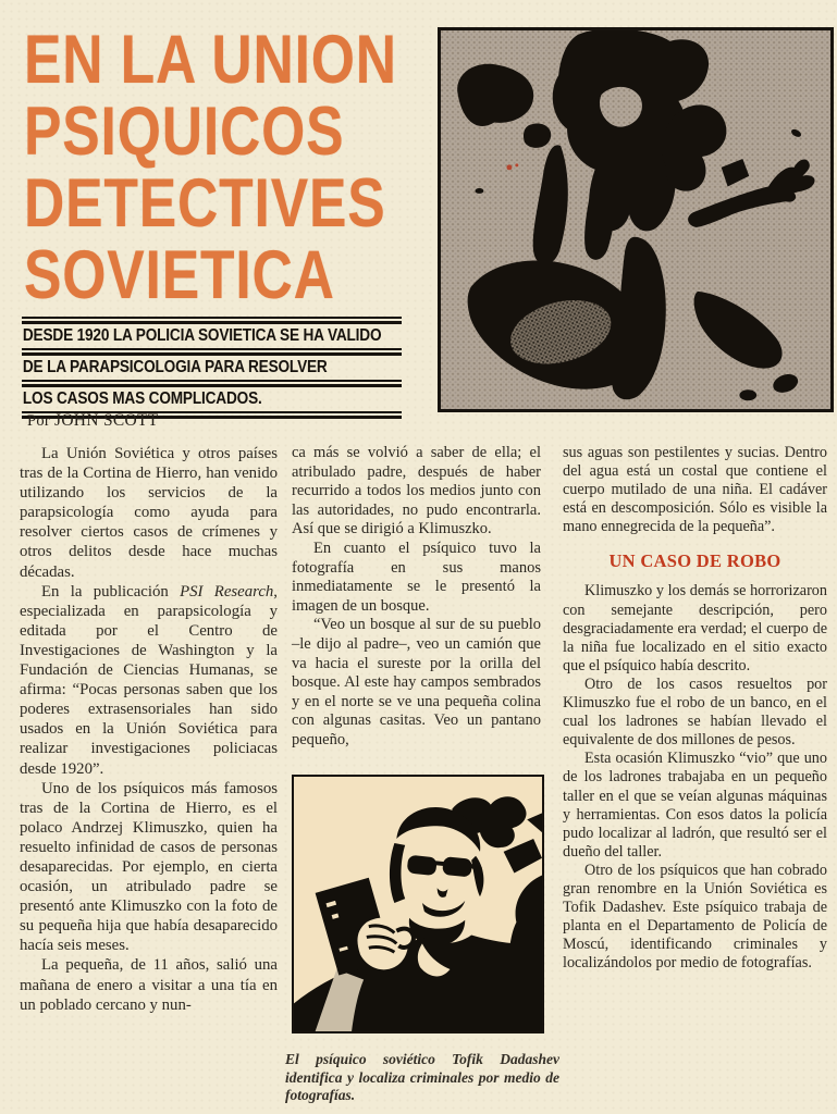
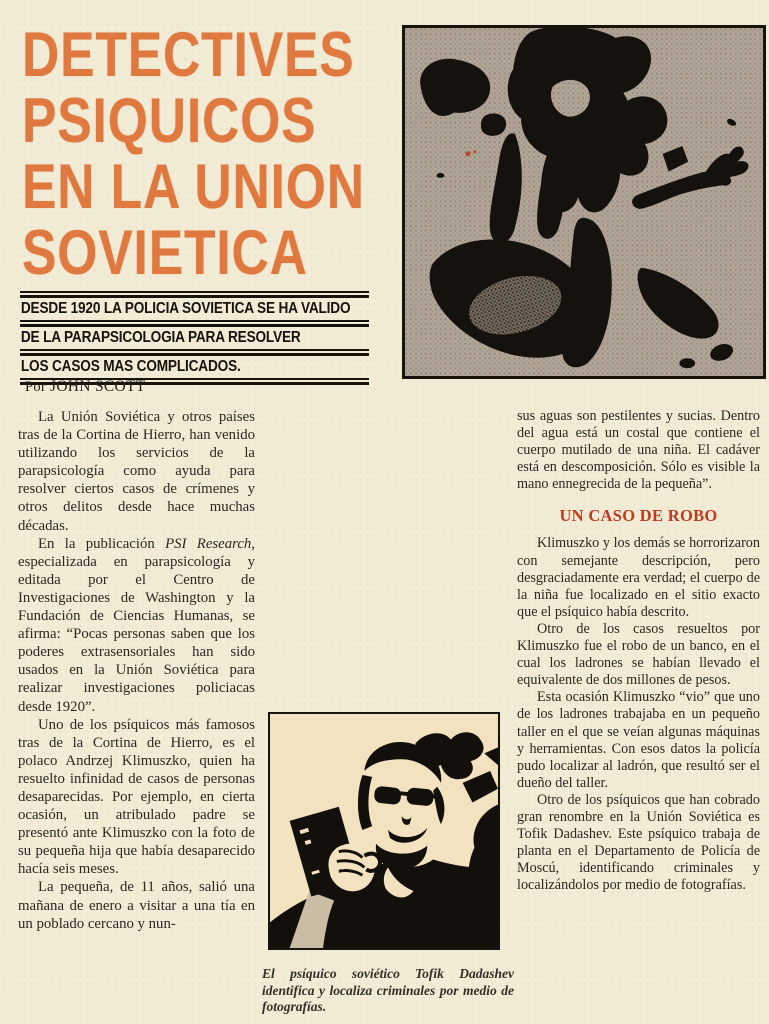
- EN LA UNION
+ DETECTIVES
  PSIQUICOS
- DETECTIVES
+ EN LA UNION
  SOVIETICA
  DESDE 1920 LA POLICIA SOVIETICA SE HA VALIDO
  DE LA PARAPSICOLOGIA PARA RESOLVER
  LOS CASOS MAS COMPLICADOS.
  Por JOHN SCOTT
  La Unión Soviética y otros países tras de la Cortina de Hierro, han venido utilizando los servicios de la parapsicología como ayuda para resolver ciertos casos de crímenes y otros delitos desde hace muchas décadas.
  En la publicación PSI Research, especializada en parapsicología y editada por el Centro de Investigaciones de Washington y la Fundación de Ciencias Humanas, se afirma: “Pocas personas saben que los poderes extrasensoriales han sido usados en la Unión Soviética para realizar investigaciones policiacas desde 1920”.
  Uno de los psíquicos más famosos tras de la Cortina de Hierro, es el polaco Andrzej Klimuszko, quien ha resuelto infinidad de casos de personas desaparecidas. Por ejemplo, en cierta ocasión, un atribulado padre se presentó ante Klimuszko con la foto de su pequeña hija que había desaparecido hacía seis meses.
  La pequeña, de 11 años, salió una mañana de enero a visitar a una tía en un poblado cercano y nun-
- ca más se volvió a saber de ella; el atribulado padre, después de haber recurrido a todos los medios junto con las autoridades, no pudo encontrarla. Así que se dirigió a Klimuszko.
- En cuanto el psíquico tuvo la fotografía en sus manos inmediatamente se le presentó la imagen de un bosque.
- “Veo un bosque al sur de su pueblo –le dijo al padre–, veo un camión que va hacia el sureste por la orilla del bosque. Al este hay campos sembrados y en el norte se ve una pequeña colina con algunas casitas. Veo un pantano pequeño,
  El psíquico soviético Tofik Dadashev identifica y localiza criminales por medio de fotografías.
  sus aguas son pestilentes y sucias. Dentro del agua está un costal que contiene el cuerpo mutilado de una niña. El cadáver está en descomposición. Sólo es visible la mano ennegrecida de la pequeña”.
  UN CASO DE ROBO
  Klimuszko y los demás se horrorizaron con semejante descripción, pero desgraciadamente era verdad; el cuerpo de la niña fue localizado en el sitio exacto que el psíquico había descrito.
  Otro de los casos resueltos por Klimuszko fue el robo de un banco, en el cual los ladrones se habían llevado el equivalente de dos millones de pesos.
  Esta ocasión Klimuszko “vio” que uno de los ladrones trabajaba en un pequeño taller en el que se veían algunas máquinas y herramientas. Con esos datos la policía pudo localizar al ladrón, que resultó ser el dueño del taller.
  Otro de los psíquicos que han cobrado gran renombre en la Unión Soviética es Tofik Dadashev. Este psíquico trabaja de planta en el Departamento de Policía de Moscú, identificando criminales y localizándolos por medio de fotografías.
